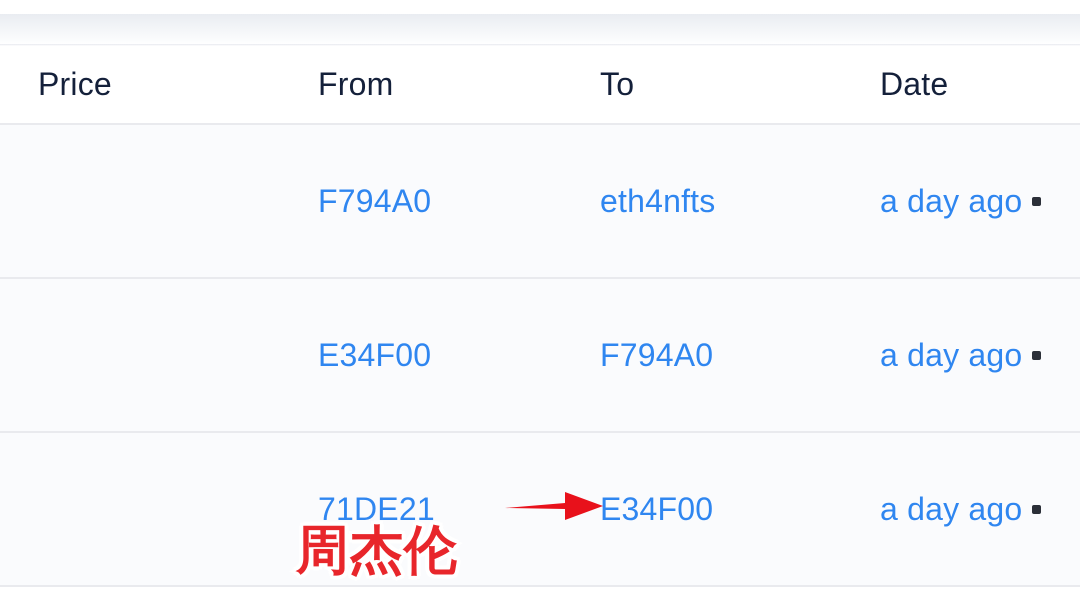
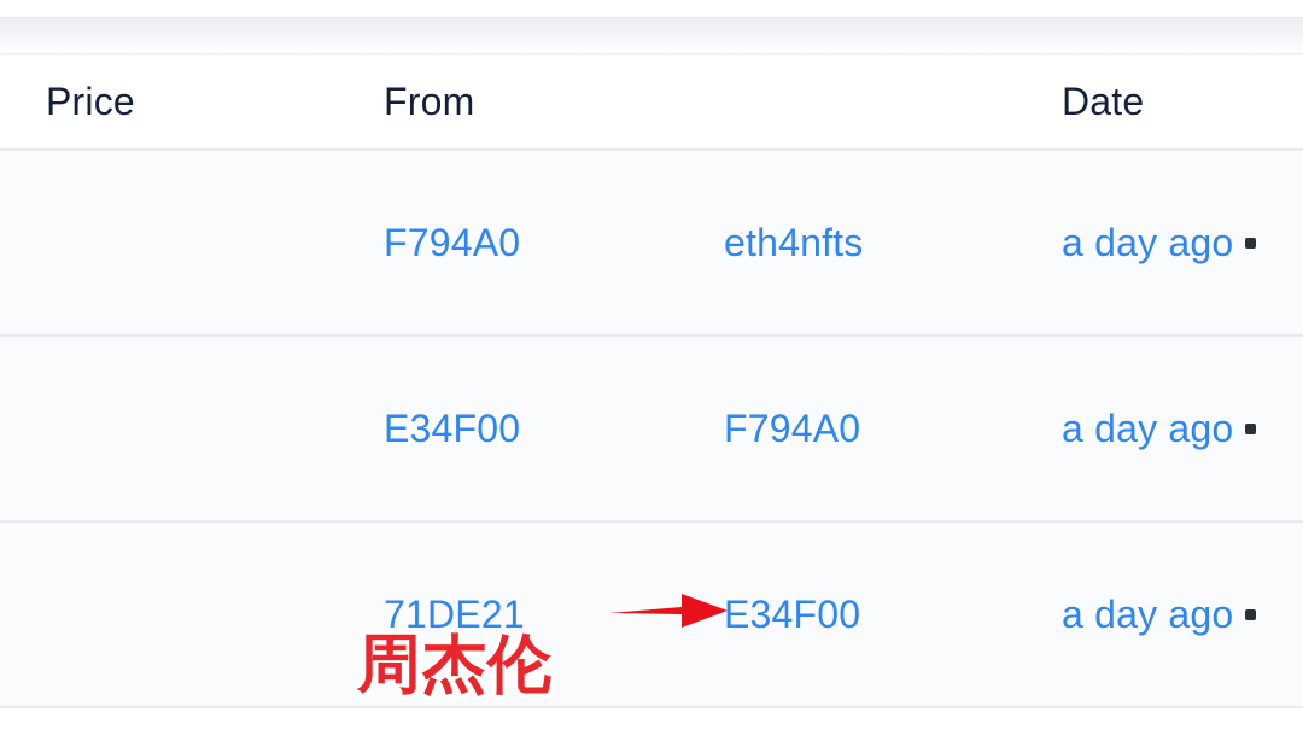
  Price
  From
- To
  Date
  F794A0
  eth4nfts
  a day ago
  E34F00
  F794A0
  a day ago
  71DE21
  E34F00
  a day ago
  周杰伦
